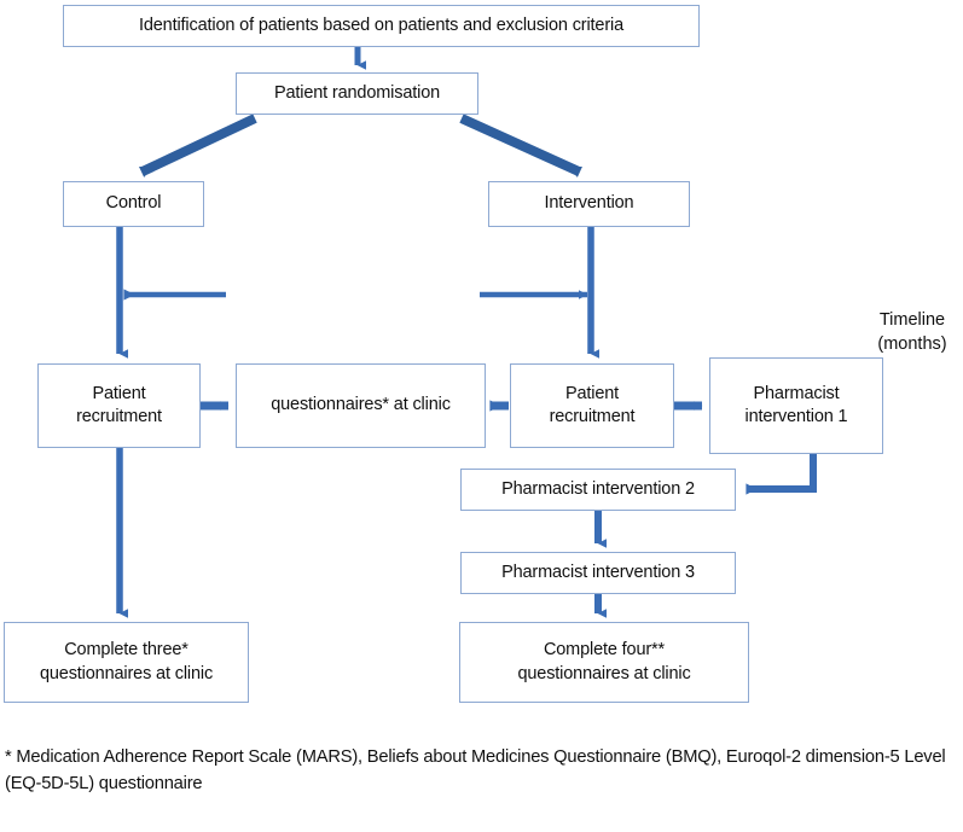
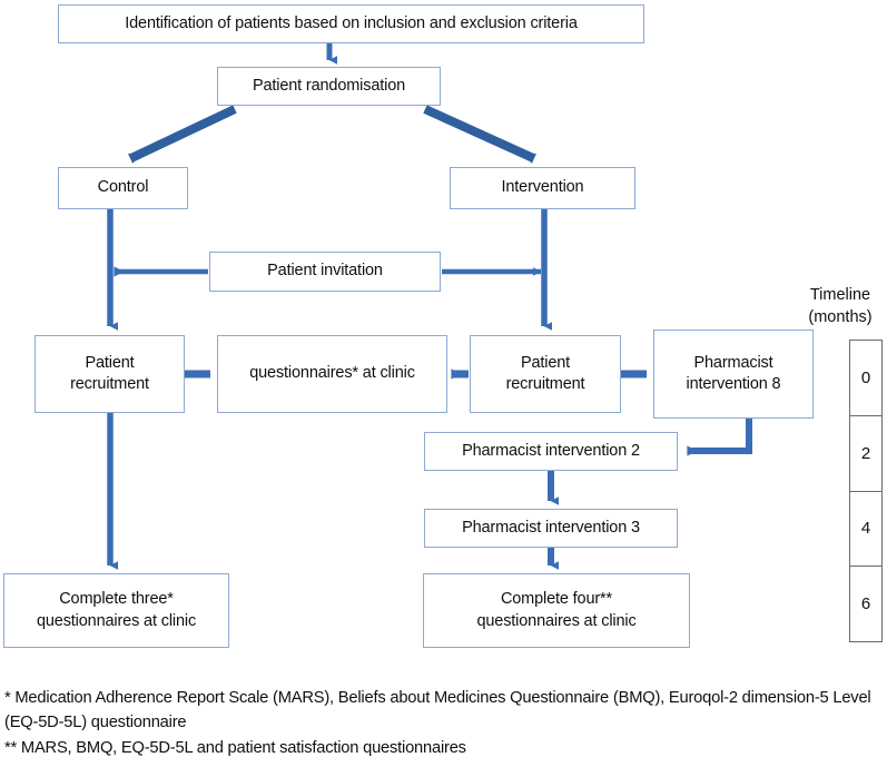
- Identification of patients based on patients and exclusion criteria
+ Identification of patients based on inclusion and exclusion criteria
  Patient randomisation
  Control
  Intervention
+ Patient invitation
  Patient
  recruitment
  questionnaires* at clinic
  Patient
  recruitment
  Pharmacist
- intervention 1
+ intervention 8
  Pharmacist intervention 2
  Pharmacist intervention 3
  Complete three*
  questionnaires at clinic
  Complete four**
  questionnaires at clinic
  Timeline
  (months)
+ 0
+ 2
+ 4
+ 6
  * Medication Adherence Report Scale (MARS), Beliefs about Medicines Questionnaire (BMQ), Euroqol-2 dimension-5 Level (EQ-5D-5L) questionnaire
+ ** MARS, BMQ, EQ-5D-5L and patient satisfaction questionnaires
